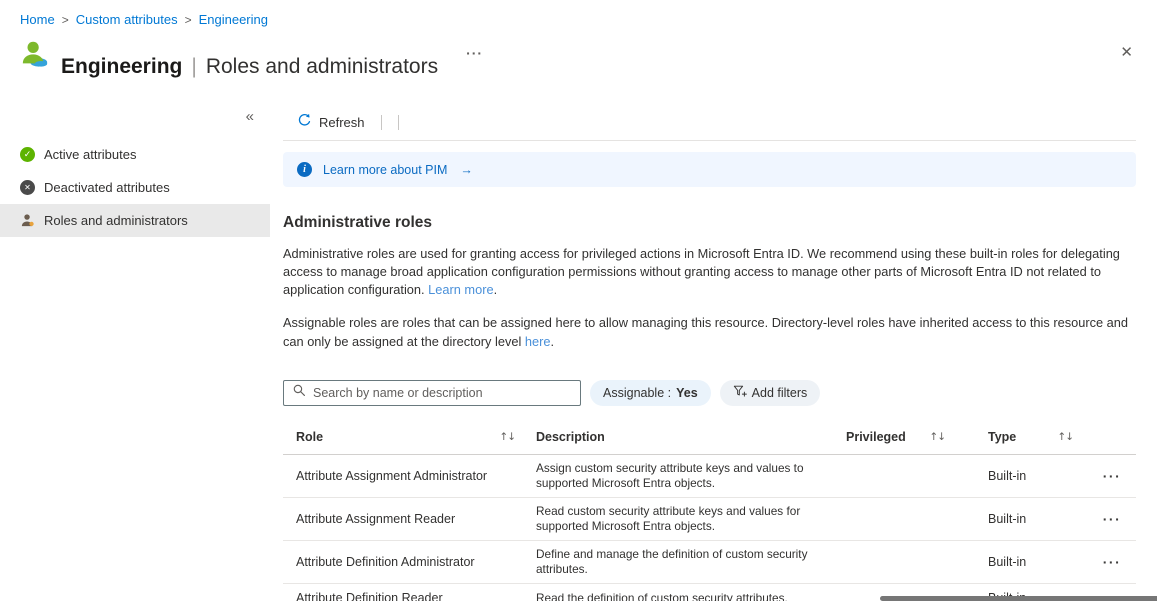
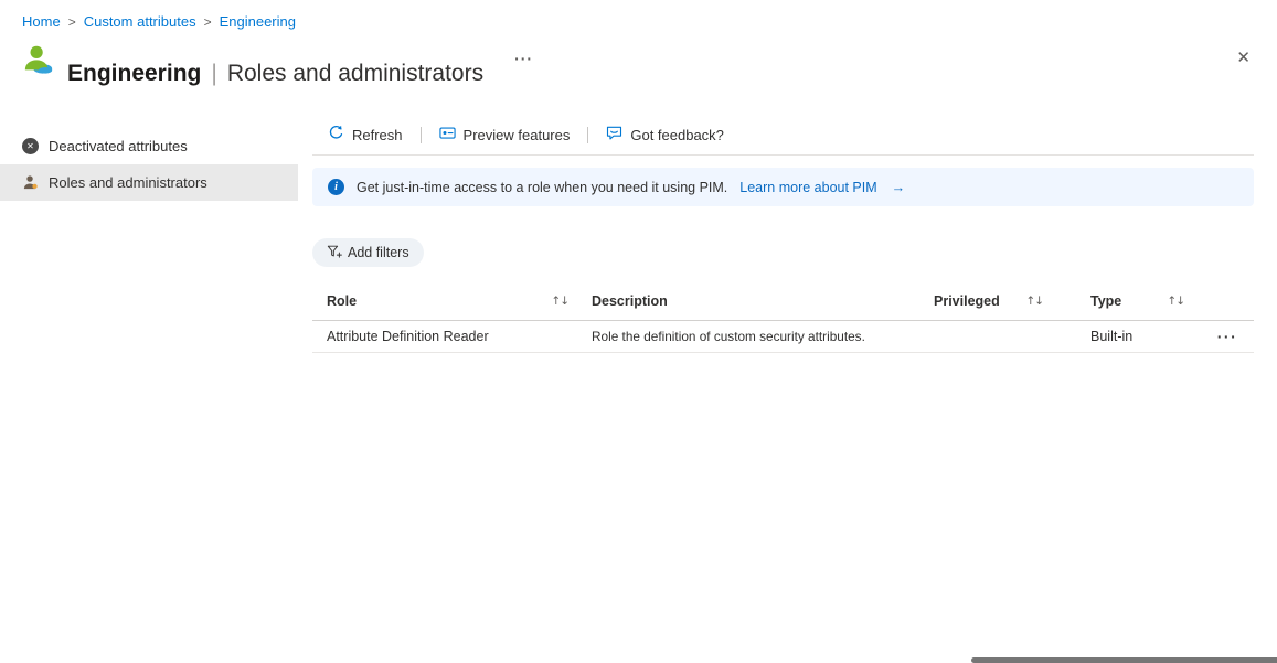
  Home
  >
  Custom attributes
  >
  Engineering
  Engineering
  |
  Roles and administrators
  ···
  ✕
- «
- ✓
- Active attributes
  ✕
  Deactivated attributes
  Roles and administrators
  Refresh
+ Preview features
+ Got feedback?
  i
+ Get just-in-time access to a role when you need it using PIM.
  Learn more about PIM
  →
- Administrative roles
- Administrative roles are used for granting access for privileged actions in Microsoft Entra ID. We recommend using these built-in roles for delegating access to manage broad application configuration permissions without granting access to manage other parts of Microsoft Entra ID not related to application configuration. Learn more.
- Assignable roles are roles that can be assigned here to allow managing this resource. Directory-level roles have inherited access to this resource and can only be assigned at the directory level here.
- Search by name or description
- Assignable :
- Yes
  Add filters
  Role ↑↓	Description	Privileged ↑↓	Type ↑↓
- Attribute Assignment Administrator	Assign custom security attribute keys and values to supported Microsoft Entra objects.		Built-in	···
- Attribute Assignment Reader	Read custom security attribute keys and values for supported Microsoft Entra objects.		Built-in	···
- Attribute Definition Administrator	Define and manage the definition of custom security attributes.		Built-in	···
- Attribute Definition Reader	Read the definition of custom security attributes.
+ Attribute Definition Reader	Role the definition of custom security attributes.		Built-in	···
